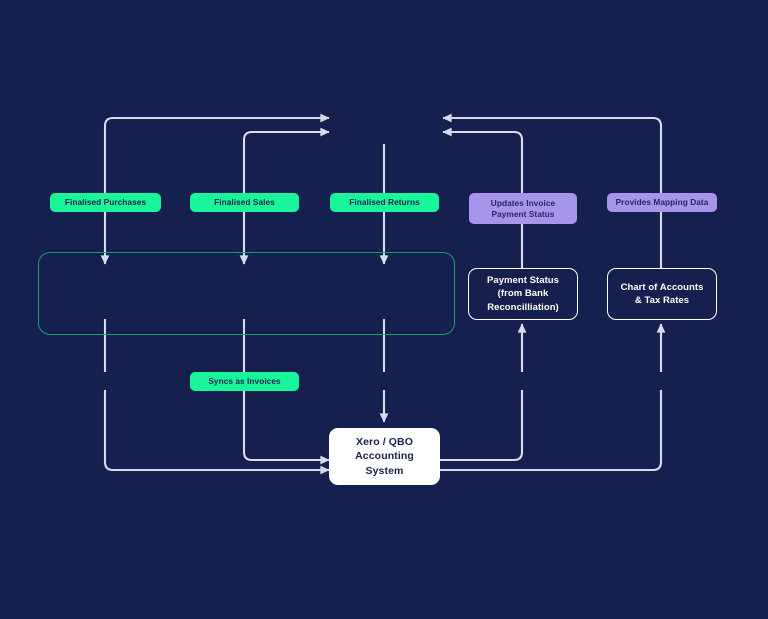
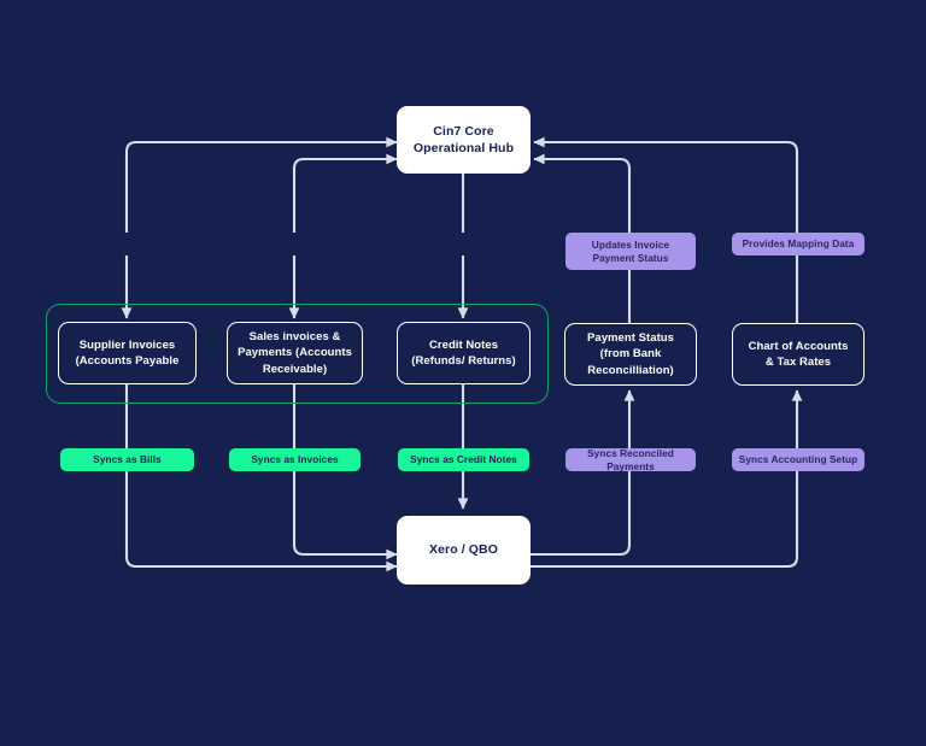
+ Cin7 Core
+ Operational Hub
+ Supplier Invoices
+ (Accounts Payable
+ Sales invoices &
+ Payments (Accounts
+ Receivable)
+ Credit Notes
+ (Refunds/ Returns)
  Payment Status
  (from Bank
  Reconcilliation)
  Chart of Accounts
  & Tax Rates
  Xero / QBO
- Accounting System
- Finalised Purchases
- Finalised Sales
- Finalised Returns
  Updates Invoice Payment Status
  Provides Mapping Data
+ Syncs as Bills
  Syncs as Invoices
+ Syncs as Credit Notes
+ Syncs Reconciled Payments
+ Syncs Accounting Setup
